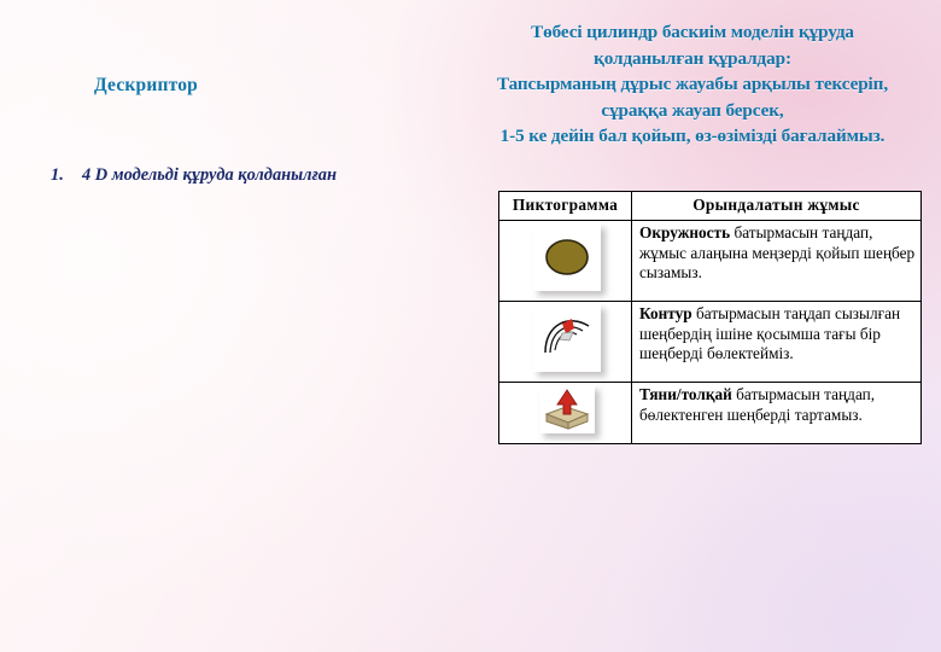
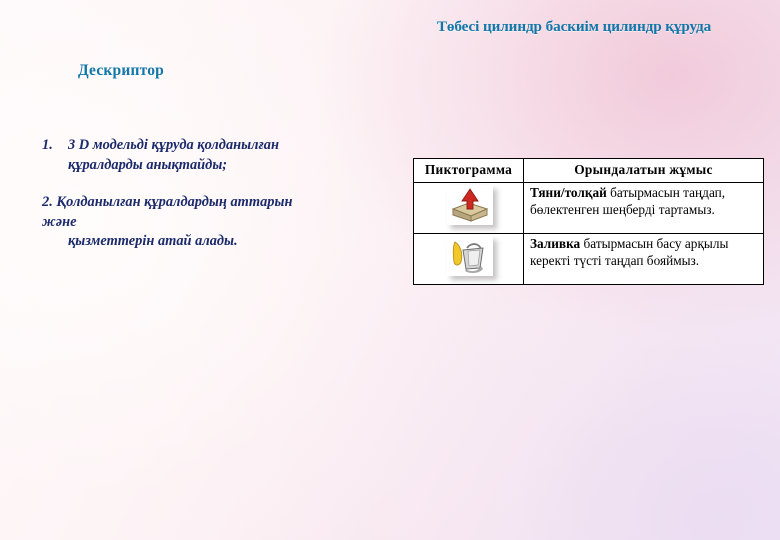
- Төбесі цилиндр баскиім моделін құруда
+ Төбесі цилиндр баскиім цилиндр құруда
- қолданылған құралдар:
- Тапсырманың дұрыс жауабы арқылы тексеріп,
- сұраққа жауап берсек,
- 1-5 ке дейін бал қойып, өз-өзімізді бағалаймыз.
  Дескриптор
- 1. 4 D модельді құруда қолданылған
+ 1. 3 D модельді құруда қолданылған
+ құралдарды анықтайды;
+ 2. Қолданылған құралдардың аттарын
+ және
+ қызметтерін атай алады.
  Пиктограмма	Орындалатын жұмыс
- 	Окружность батырмасын таңдап, жұмыс алаңына меңзерді қойып шеңбер сызамыз.
- 	Контур батырмасын таңдап сызылған шеңбердің ішіне қосымша тағы бір шеңберді бөлектейміз.
  	Тяни/толқай батырмасын таңдап, бөлектенген шеңберді тартамыз.
+ 	Заливка батырмасын басу арқылы керекті түсті таңдап бояймыз.
